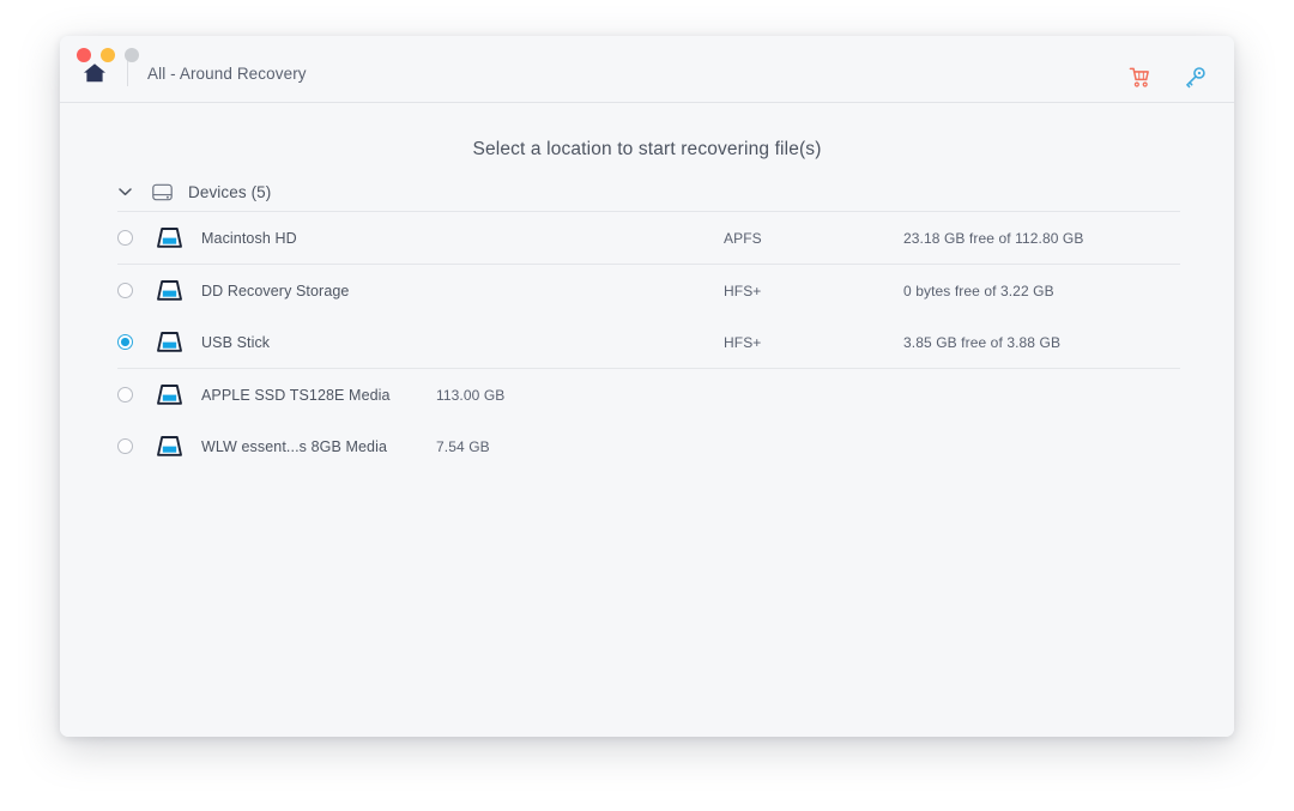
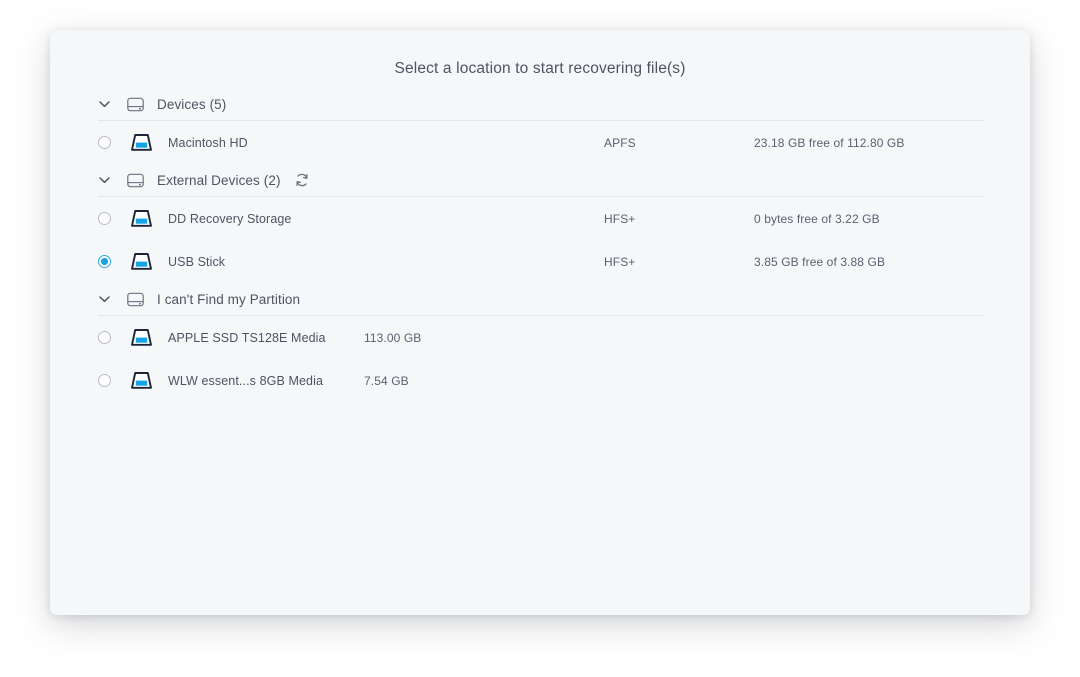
- All - Around Recovery
  Select a location to start recovering file(s)
  Devices (5)
  Macintosh HD
  APFS
  23.18 GB free of 112.80 GB
+ External Devices (2)
  DD Recovery Storage
  HFS+
  0 bytes free of 3.22 GB
  USB Stick
  HFS+
  3.85 GB free of 3.88 GB
+ I can't Find my Partition
  APPLE SSD TS128E Media
  113.00 GB
  WLW essent...s 8GB Media
  7.54 GB
